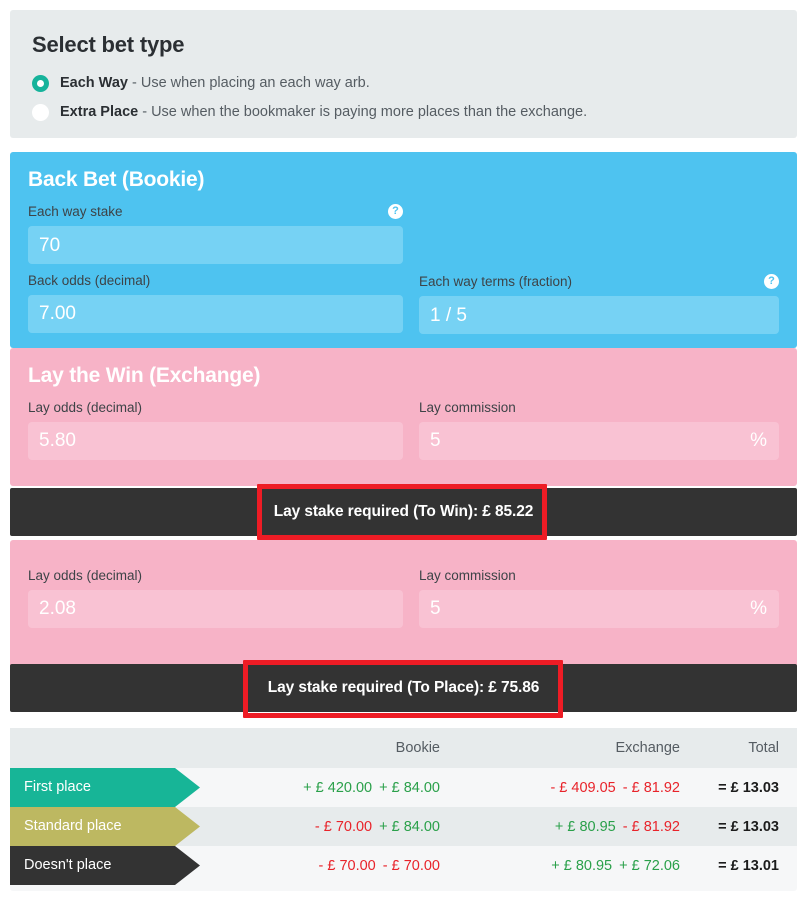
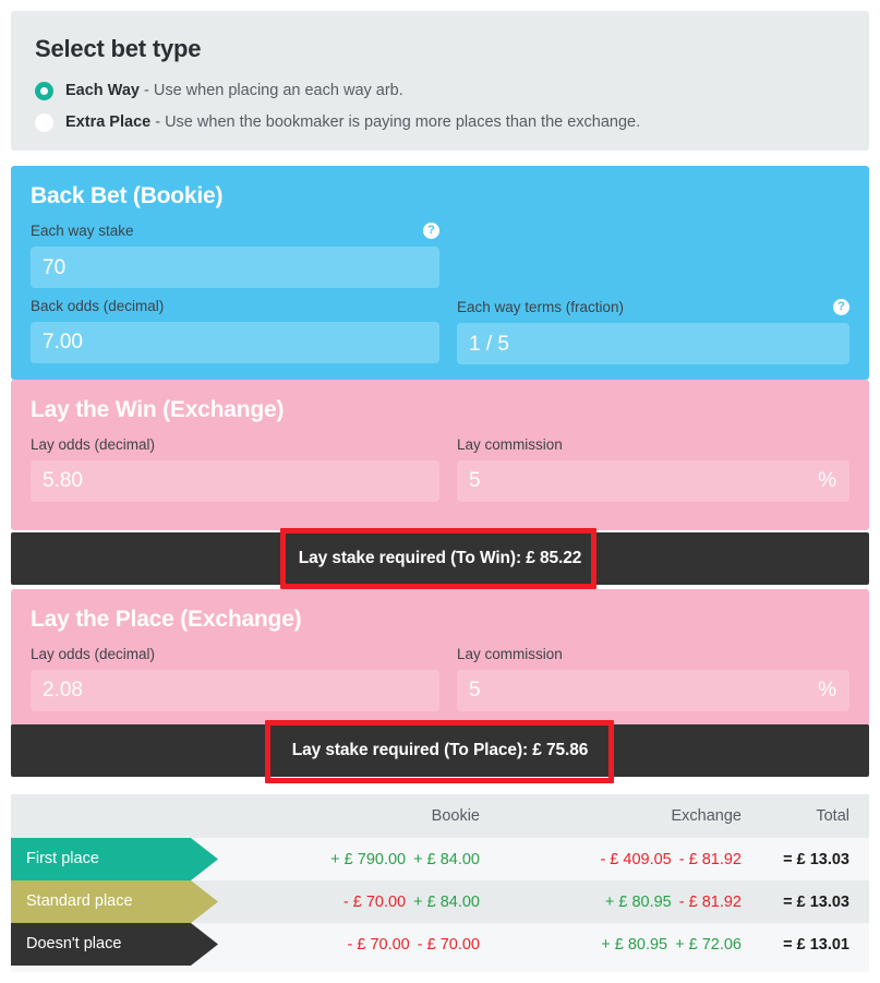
  Select bet type
  Each Way - Use when placing an each way arb.
  Extra Place - Use when the bookmaker is paying more places than the exchange.
  Back Bet (Bookie)
  Each way stake
  ?
  70
  Back odds (decimal)
  7.00
  Each way terms (fraction)
  ?
  1 / 5
  Lay the Win (Exchange)
  Lay odds (decimal)
  5.80
  Lay commission
  5
  %
  Lay stake required (To Win): £ 85.22
+ Lay the Place (Exchange)
  Lay odds (decimal)
  2.08
  Lay commission
  5
  %
  Lay stake required (To Place): £ 75.86
  Bookie
  Exchange
  Total
  First place
- + £ 420.00
+ + £ 790.00
  + £ 84.00
  - £ 409.05
  - £ 81.92
  = £ 13.03
  Standard place
  - £ 70.00
  + £ 84.00
  + £ 80.95
  - £ 81.92
  = £ 13.03
  Doesn't place
  - £ 70.00
  - £ 70.00
  + £ 80.95
  + £ 72.06
  = £ 13.01
